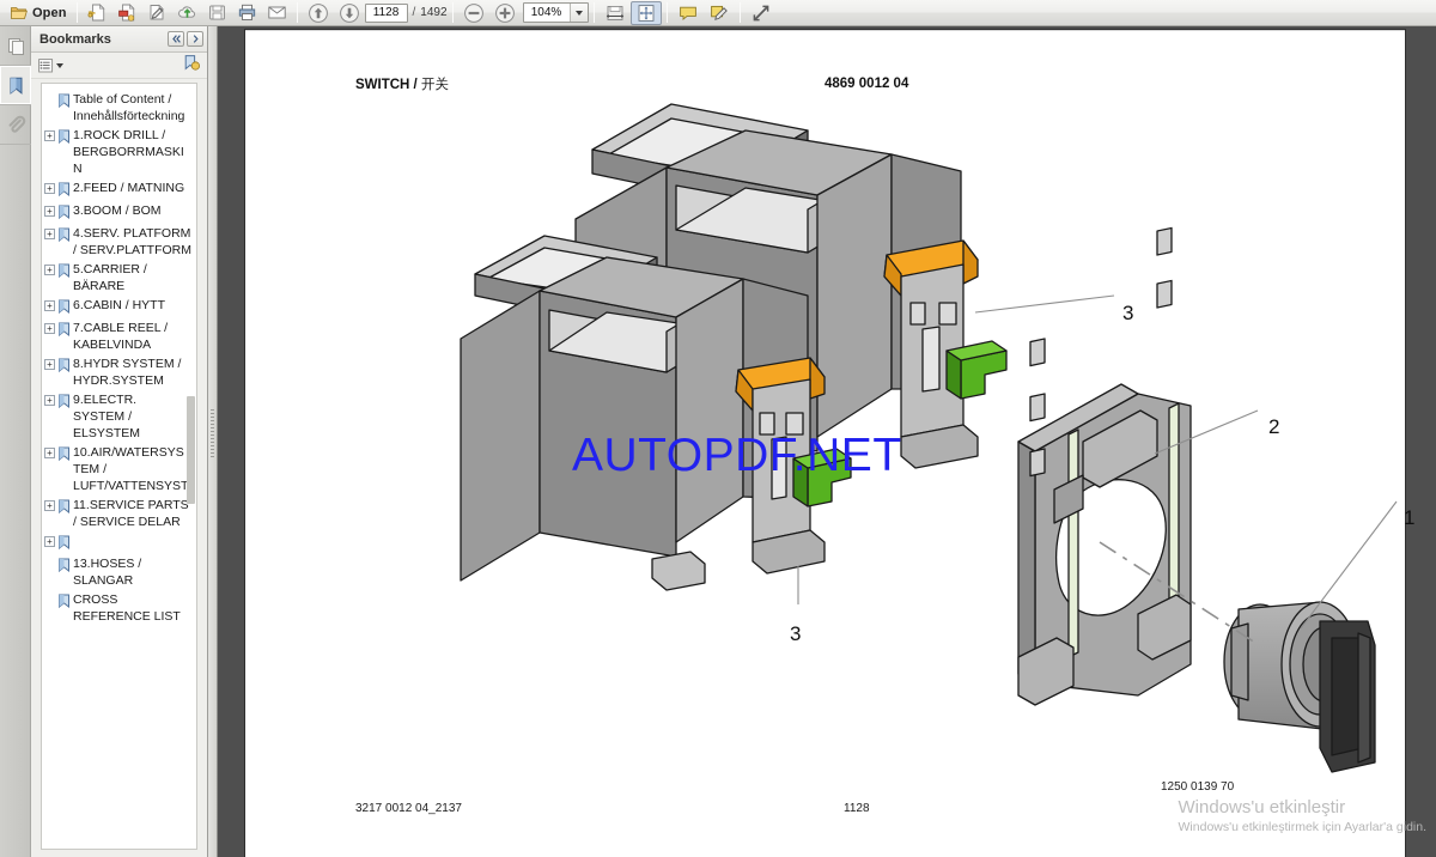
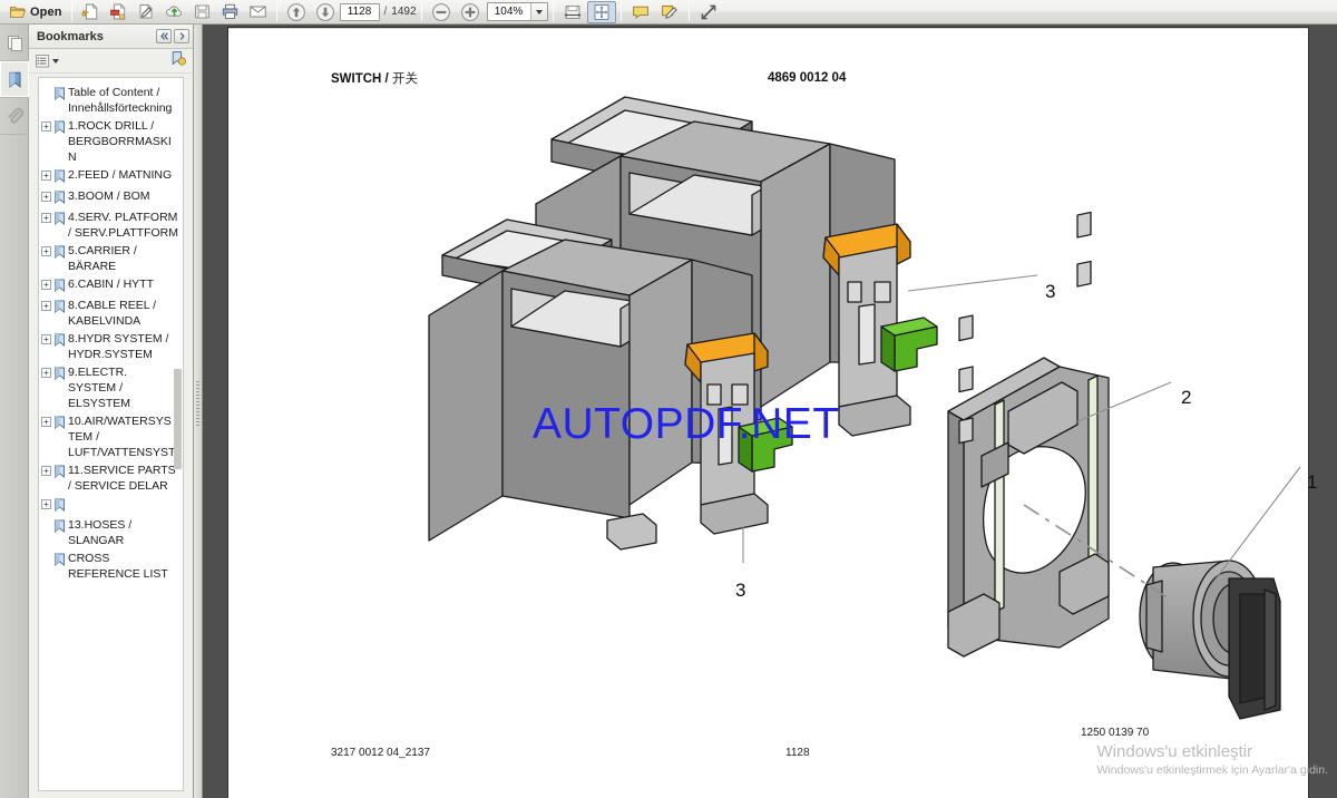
  Open
  1128
  /
  1492
  104%
  Bookmarks
  Table of Content / Innehållsförteckning
  +
  1.ROCK DRILL / BERGBORRMASKIN
  +
  2.FEED / MATNING
  +
  3.BOOM / BOM
  +
  4.SERV. PLATFORM / SERV.PLATTFORM
  +
  5.CARRIER / BÄRARE
  +
  6.CABIN / HYTT
  +
- 7.CABLE REEL / KABELVINDA
+ 8.CABLE REEL / KABELVINDA
  +
  8.HYDR SYSTEM / HYDR.SYSTEM
  +
  9.ELECTR. SYSTEM / ELSYSTEM
  +
  10.AIR/WATERSYSTEM / LUFT/VATTENSYST
  +
  11.SERVICE PARTS / SERVICE DELAR
  +
  13.HOSES / SLANGAR
  CROSS REFERENCE LIST
  SWITCH / 开关
  4869 0012 04
  AUTOPDF.NET
  3
  3
  2
  1
  3217 0012 04_2137
  1128
  1250 0139 70
  Windows'u etkinleştir
  Windows'u etkinleştirmek için Ayarlar'a gidin.
